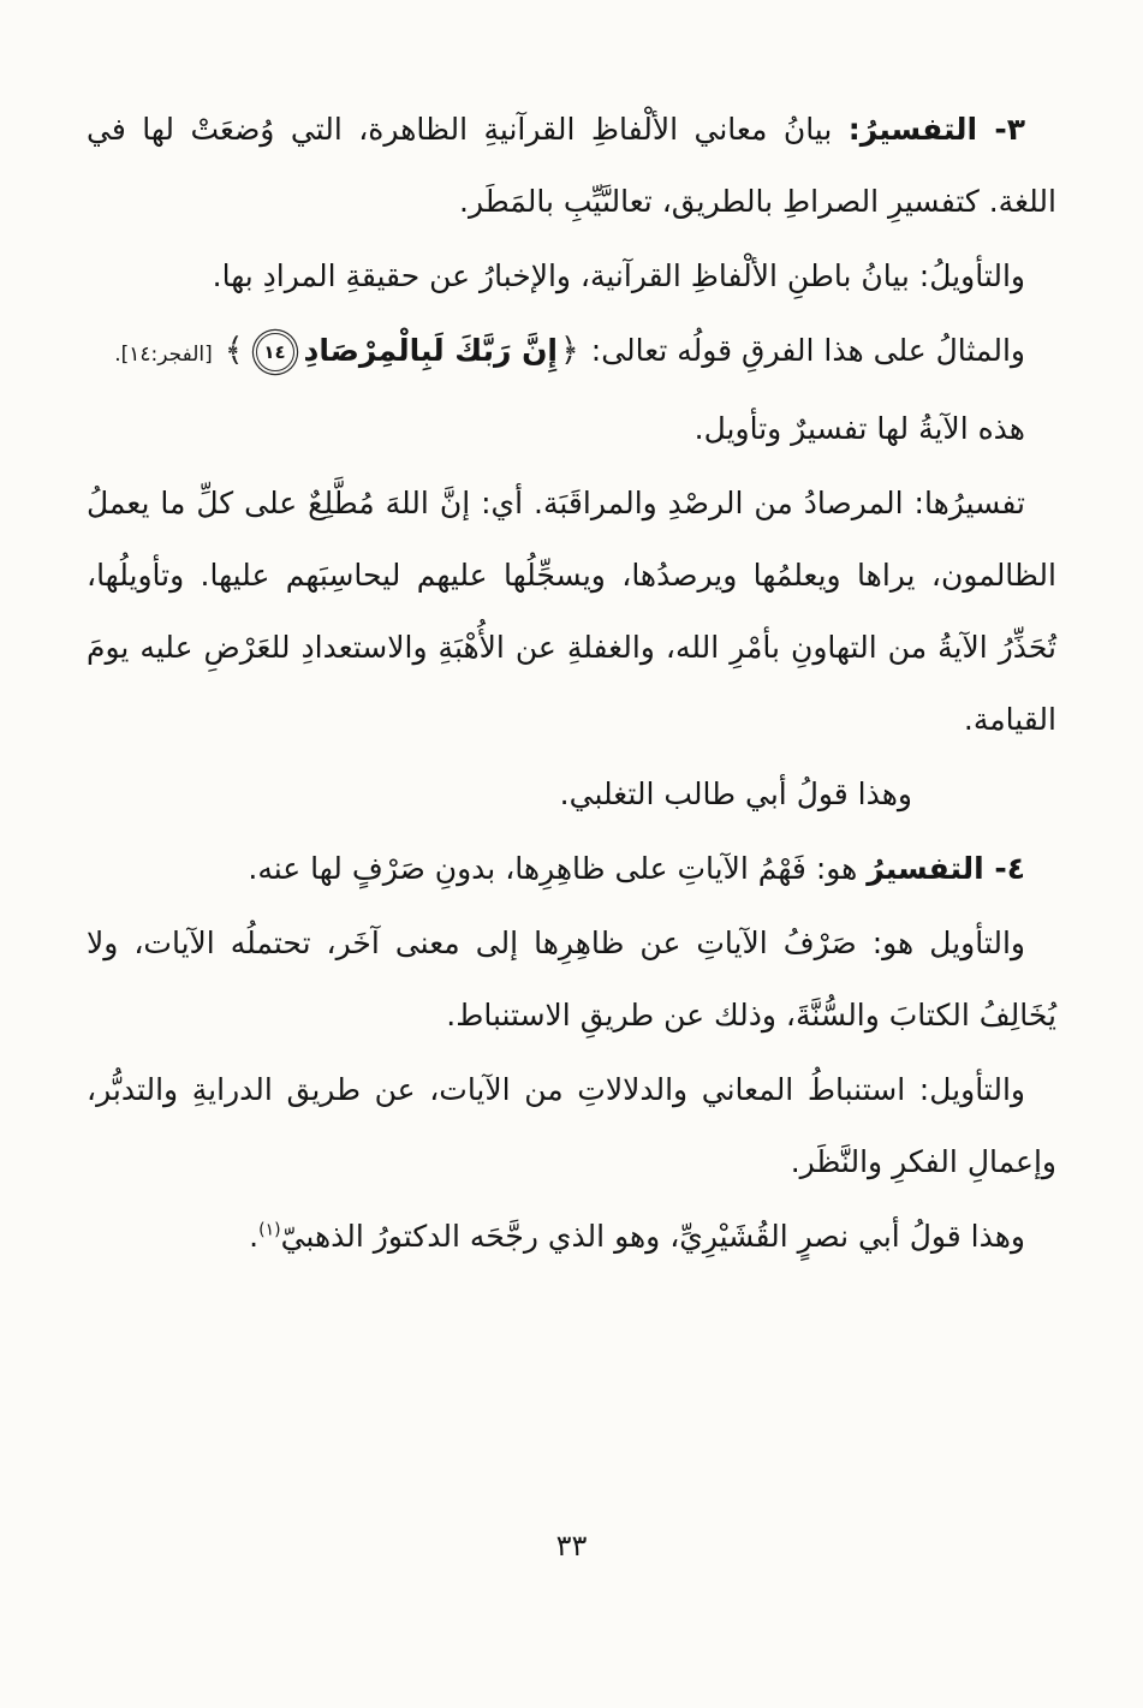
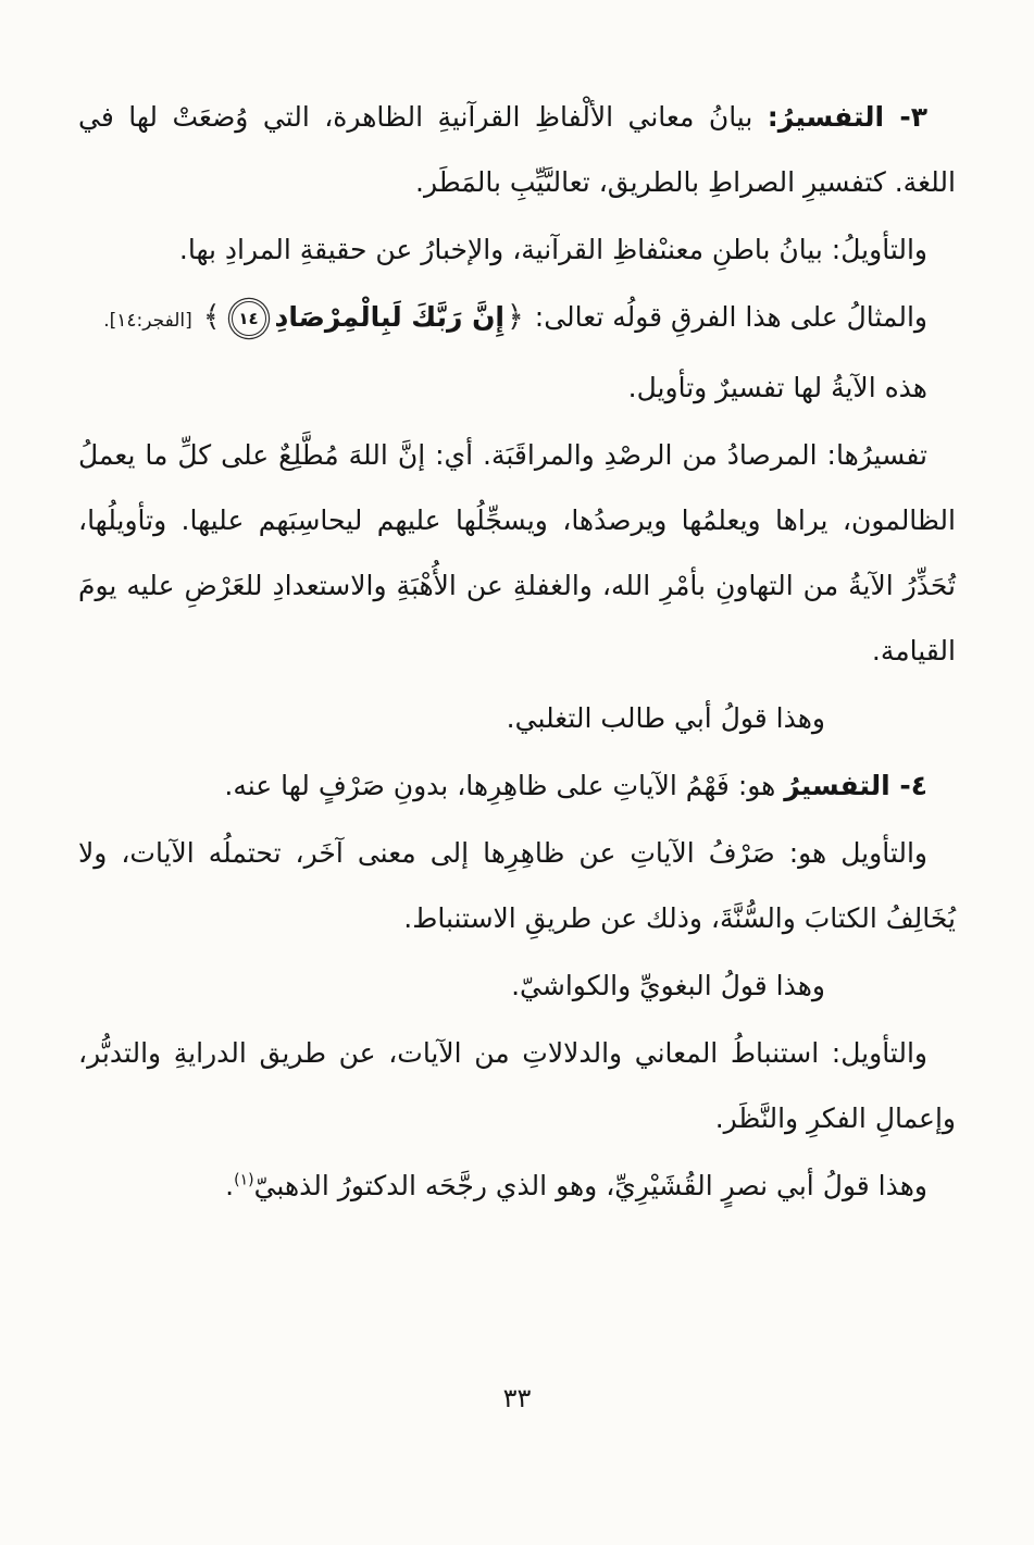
  ٣- التفسيرُ: بيانُ معاني الألْفاظِ القرآنيةِ الظاهرة، التي وُضعَتْ لها في اللغة. كتفسيرِ الصراطِ بالطريق، تعالىَّيِّبِ بالمَطَر.
- والتأويلُ: بيانُ باطنِ الألْفاظِ القرآنية، والإخبارُ عن حقيقةِ المرادِ بها.
+ والتأويلُ: بيانُ باطنِ معنىْفاظِ القرآنية، والإخبارُ عن حقيقةِ المرادِ بها.
  والمثالُ على هذا الفرقِ قولُه تعالى: ﴿إِنَّ رَبَّكَ لَبِالْمِرْصَادِ١٤﴾ [الفجر:١٤].
  هذه الآيةُ لها تفسيرٌ وتأويل.
  تفسيرُها: المرصادُ من الرصْدِ والمراقَبَة. أي: إنَّ اللهَ مُطَّلِعٌ على كلِّ ما يعملُ الظالمون، يراها ويعلمُها ويرصدُها، ويسجِّلُها عليهم ليحاسِبَهم عليها. وتأويلُها، تُحَذِّرُ الآيةُ من التهاونِ بأمْرِ الله، والغفلةِ عن الأُهْبَةِ والاستعدادِ للعَرْضِ عليه يومَ القيامة.
  وهذا قولُ أبي طالب التغلبي.
  ٤- التفسيرُ هو: فَهْمُ الآياتِ على ظاهِرِها، بدونِ صَرْفٍ لها عنه.
  والتأويل هو: صَرْفُ الآياتِ عن ظاهِرِها إلى معنى آخَر، تحتملُه الآيات، ولا يُخَالِفُ الكتابَ والسُّنَّةَ، وذلك عن طريقِ الاستنباط.
+ وهذا قولُ البغويِّ والكواشيّ.
  والتأويل: استنباطُ المعاني والدلالاتِ من الآيات، عن طريق الدرايةِ والتدبُّر، وإعمالِ الفكرِ والنَّظَر.
  وهذا قولُ أبي نصرٍ القُشَيْرِيِّ، وهو الذي رجَّحَه الدكتورُ الذهبيّ(١).
  ٣٣
